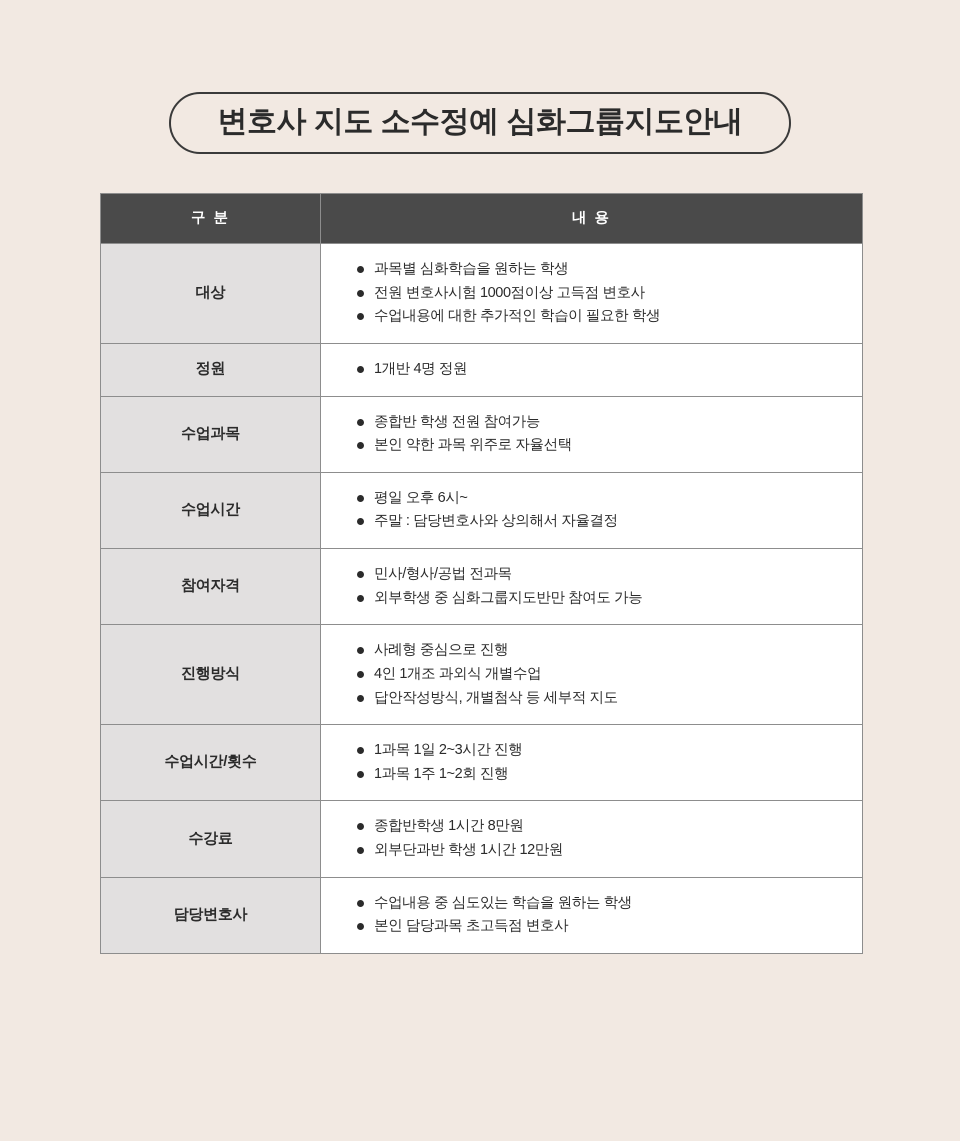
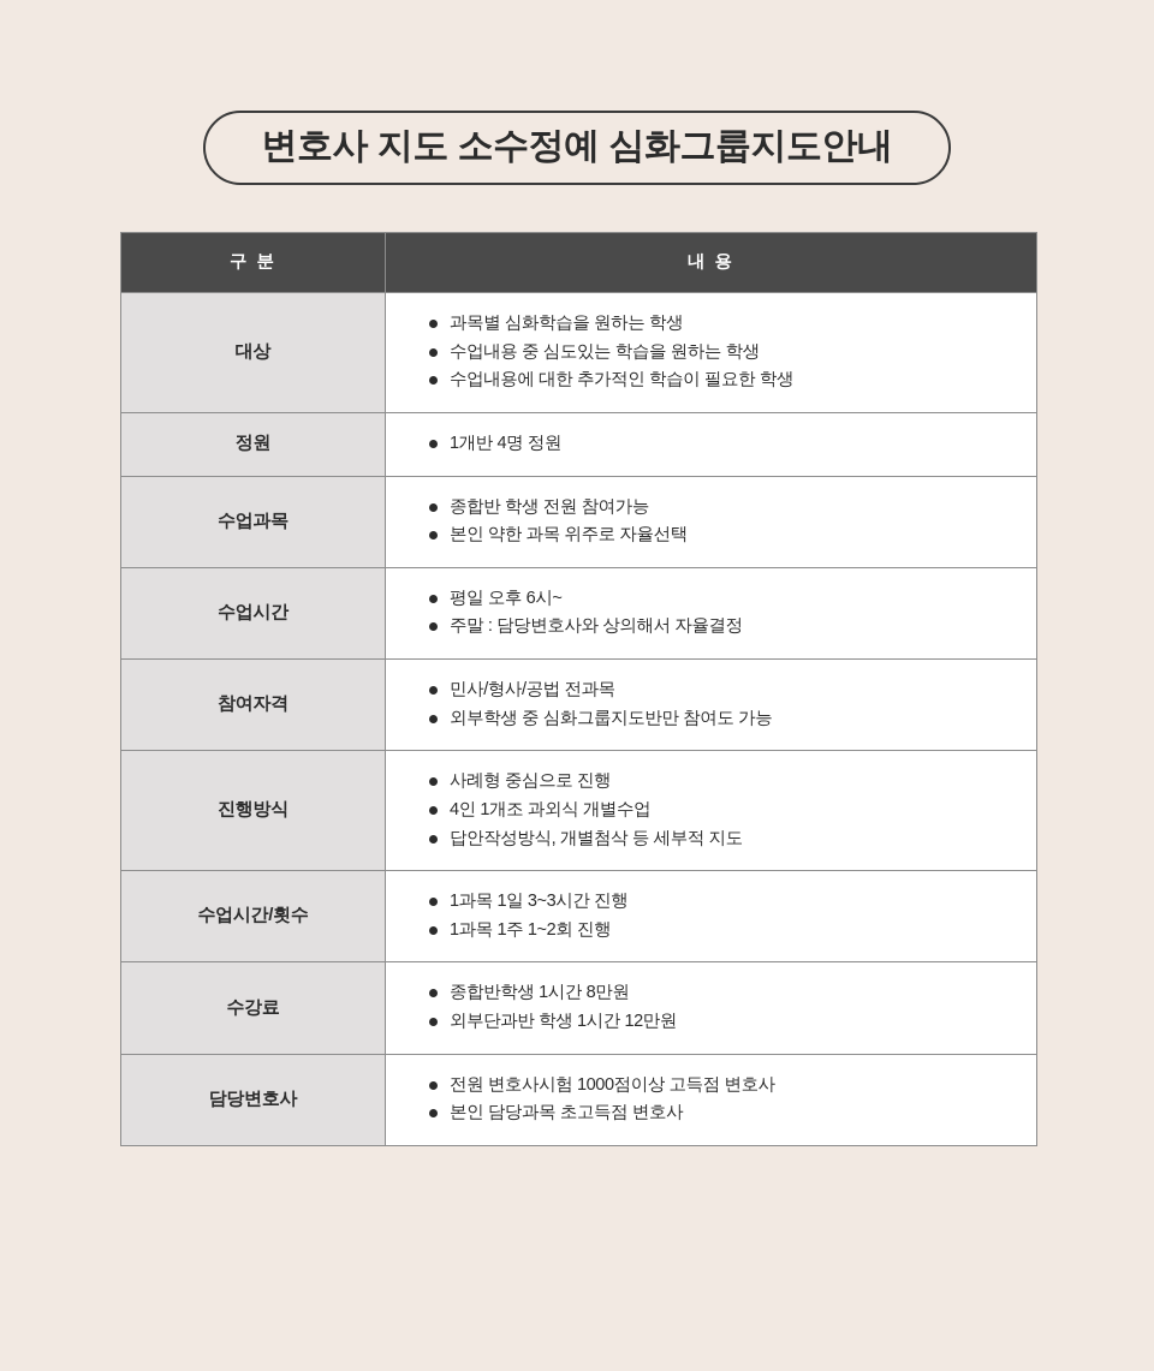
  변호사 지도 소수정예 심화그룹지도안내
  구 분	내 용
- 대상	과목별 심화학습을 원하는 학생 전원 변호사시험 1000점이상 고득점 변호사 수업내용에 대한 추가적인 학습이 필요한 학생
+ 대상	과목별 심화학습을 원하는 학생 수업내용 중 심도있는 학습을 원하는 학생 수업내용에 대한 추가적인 학습이 필요한 학생
  정원	1개반 4명 정원
  수업과목	종합반 학생 전원 참여가능 본인 약한 과목 위주로 자율선택
  수업시간	평일 오후 6시~ 주말 : 담당변호사와 상의해서 자율결정
  참여자격	민사/형사/공법 전과목 외부학생 중 심화그룹지도반만 참여도 가능
  진행방식	사례형 중심으로 진행 4인 1개조 과외식 개별수업 답안작성방식, 개별첨삭 등 세부적 지도
- 수업시간/횟수	1과목 1일 2~3시간 진행 1과목 1주 1~2회 진행
+ 수업시간/횟수	1과목 1일 3~3시간 진행 1과목 1주 1~2회 진행
  수강료	종합반학생 1시간 8만원 외부단과반 학생 1시간 12만원
- 담당변호사	수업내용 중 심도있는 학습을 원하는 학생 본인 담당과목 초고득점 변호사
+ 담당변호사	전원 변호사시험 1000점이상 고득점 변호사 본인 담당과목 초고득점 변호사
